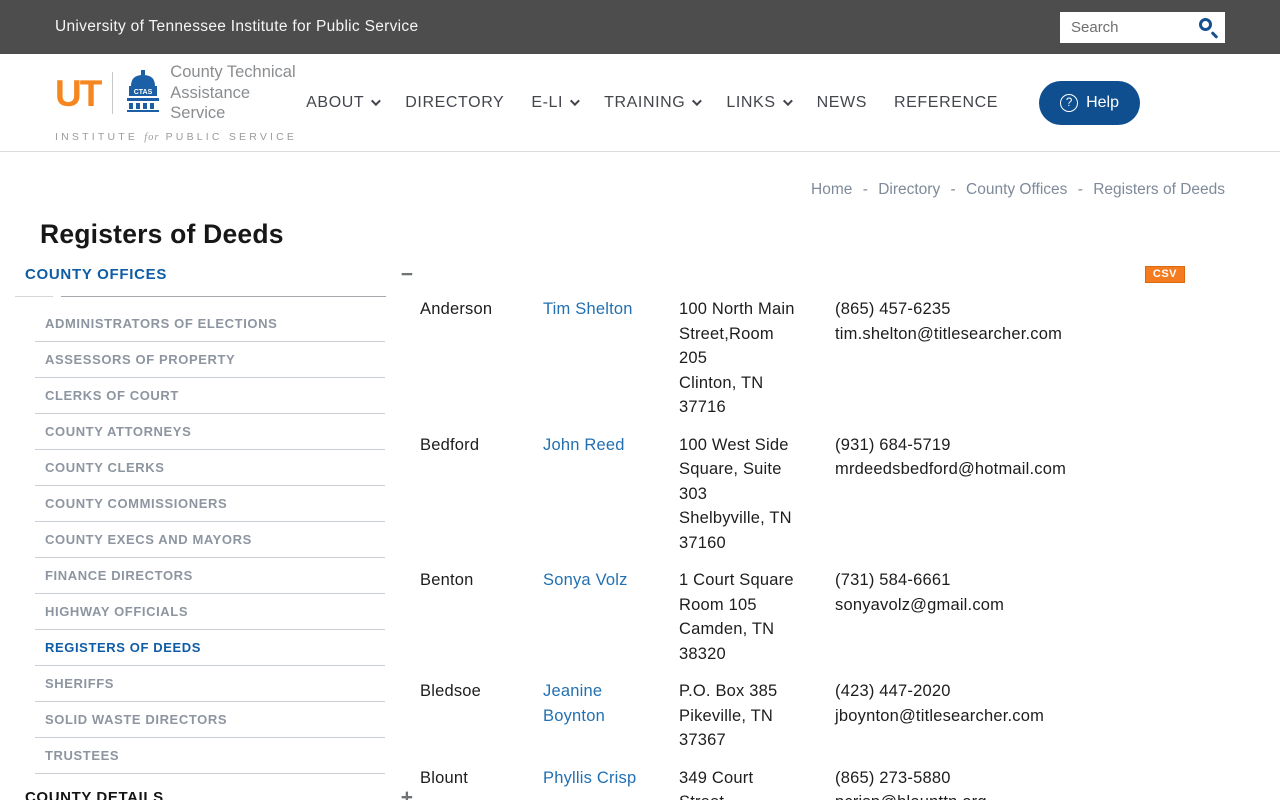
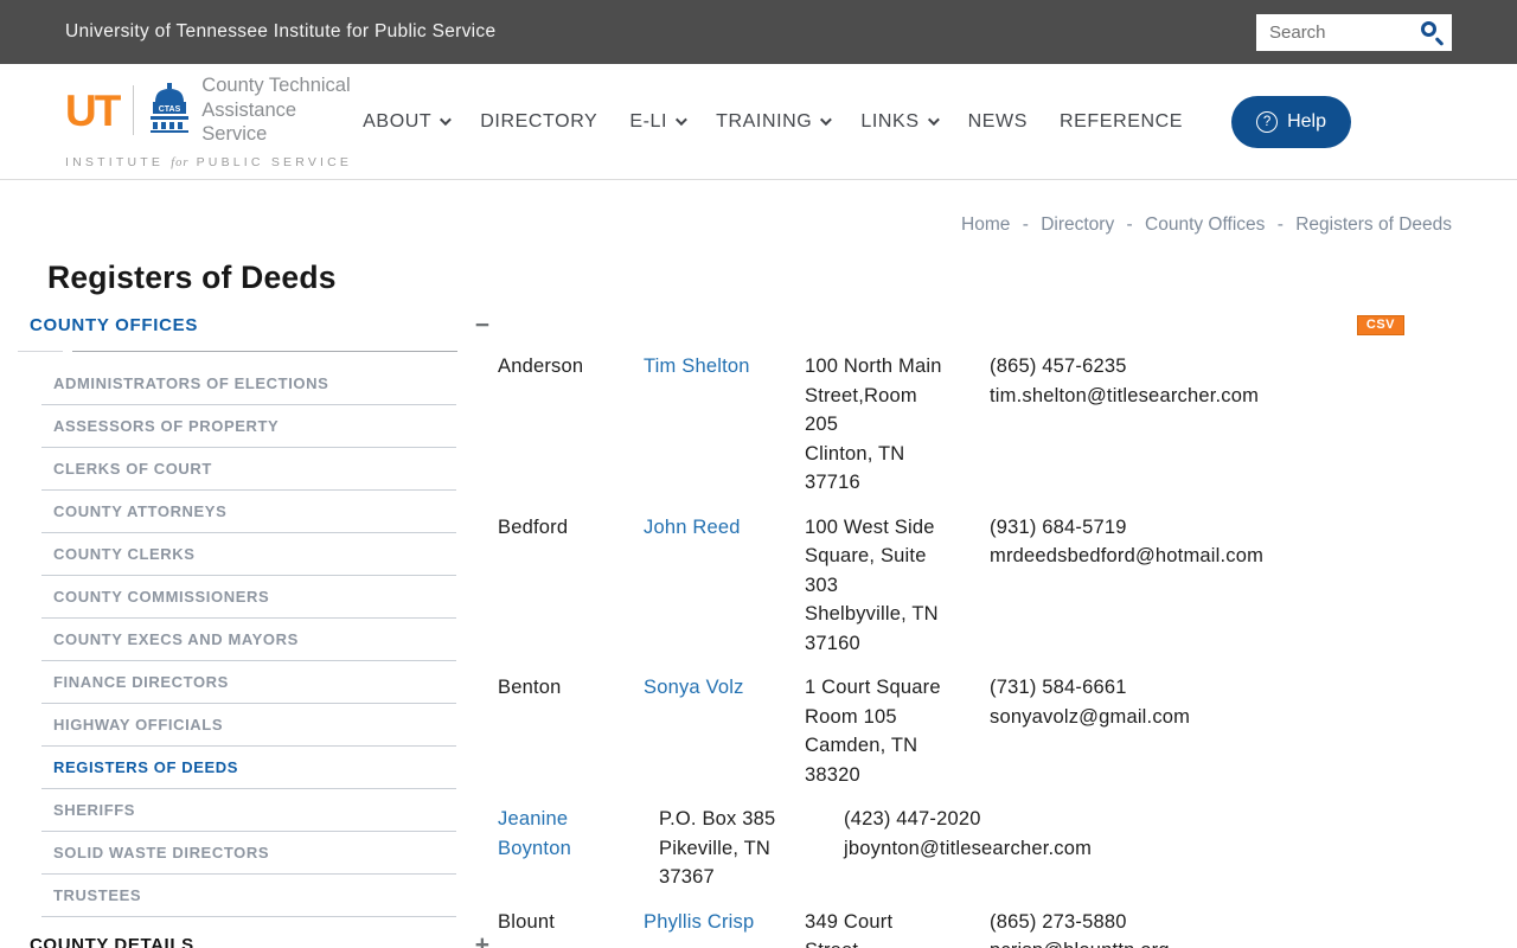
  University of Tennessee Institute for Public Service
  Search
  UT
  County Technical
  Assistance Service
  INSTITUTE for PUBLIC SERVICE
  ABOUT
  DIRECTORY
  E-LI
  TRAINING
  LINKS
  NEWS
  REFERENCE
  ?
  Help
  Home - Directory - County Offices - Registers of Deeds
  Registers of Deeds
  COUNTY OFFICES
  −
  ADMINISTRATORS OF ELECTIONS
  ASSESSORS OF PROPERTY
  CLERKS OF COURT
  COUNTY ATTORNEYS
  COUNTY CLERKS
  COUNTY COMMISSIONERS
  COUNTY EXECS AND MAYORS
  FINANCE DIRECTORS
  HIGHWAY OFFICIALS
  REGISTERS OF DEEDS
  SHERIFFS
  SOLID WASTE DIRECTORS
  TRUSTEES
  COUNTY DETAILS
  +
  CSV
  Anderson
  Tim Shelton
  100 North Main
  Street,Room
  205
  Clinton, TN
  37716
  (865) 457-6235
  tim.shelton@titlesearcher.com
  Bedford
  John Reed
  100 West Side
  Square, Suite
  303
  Shelbyville, TN
  37160
  (931) 684-5719
  mrdeedsbedford@hotmail.com
  Benton
  Sonya Volz
  1 Court Square
  Room 105
  Camden, TN
  38320
  (731) 584-6661
  sonyavolz@gmail.com
- Bledsoe
  Jeanine Boynton
  P.O. Box 385
  Pikeville, TN
  37367
  (423) 447-2020
  jboynton@titlesearcher.com
  Blount
  Phyllis Crisp
  349 Court
  (865) 273-5880
